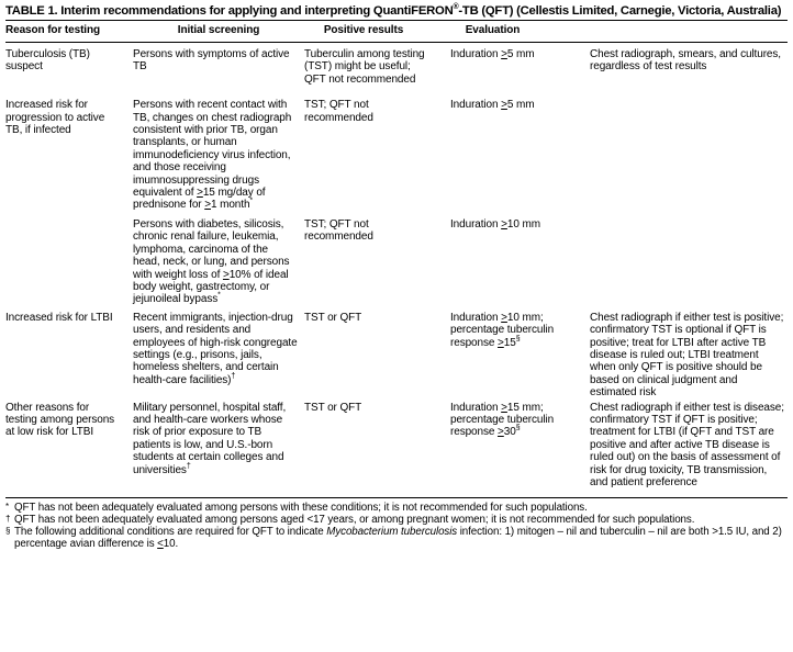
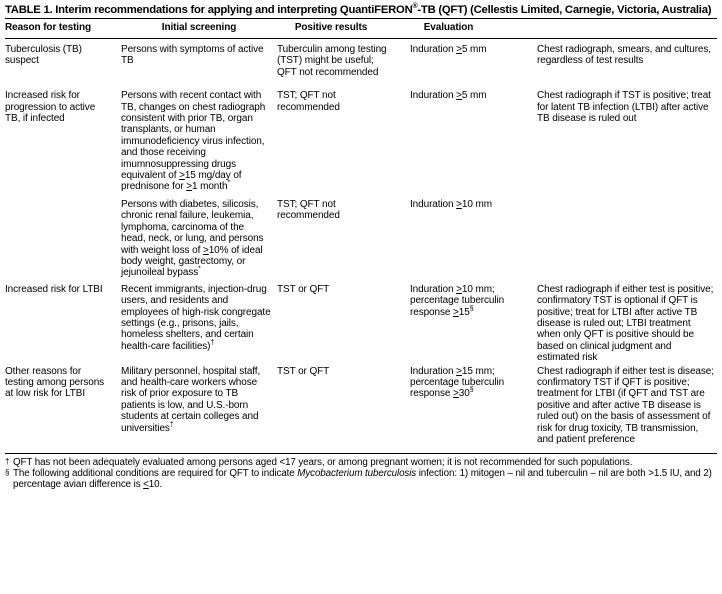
  TABLE 1. Interim recommendations for applying and interpreting QuantiFERON -TB (QFT) (Cellestis Limited, Carnegie, Victoria, Australia)
  Reason for testing
  Initial screening
  Positive results
  Evaluation
  Tuberculosis (TB) suspect
  Persons with symptoms of active TB
  Tuberculin among testing (TST) might be useful; QFT not recommended
  Induration >5 mm
  Chest radiograph, smears, and cultures, regardless of test results
  Increased risk for progression to active TB, if infected
  Persons with recent contact with TB, changes on chest radiograph consistent with prior TB, organ transplants, or human immunodeficiency virus infection, and those receiving imumnosuppressing drugs equivalent of >15 mg/day of prednisone for >1 month
  TST; QFT not recommended
  Induration >5 mm
+ Chest radiograph if TST is positive; treat for latent TB infection (LTBI) after active TB disease is ruled out
  Persons with diabetes, silicosis, chronic renal failure, leukemia, lymphoma, carcinoma of the head, neck, or lung, and persons with weight loss of >10% of ideal body weight, gastrectomy, or jejunoileal bypass
  TST; QFT not recommended
  Induration >10 mm
  Increased risk for LTBI
  Recent immigrants, injection-drug users, and residents and employees of high-risk congregate settings (e.g., prisons, jails, homeless shelters, and certain health-care facilities)
  TST or QFT
  Induration >10 mm; percentage tuberculin response >15
  Chest radiograph if either test is positive; confirmatory TST is optional if QFT is positive; treat for LTBI after active TB disease is ruled out; LTBI treatment when only QFT is positive should be based on clinical judgment and estimated risk
  Other reasons for testing among persons at low risk for LTBI
  Military personnel, hospital staff, and health-care workers whose risk of prior exposure to TB patients is low, and U.S.-born students at certain colleges and universities
  TST or QFT
  Induration >15 mm; percentage tuberculin response >30
  Chest radiograph if either test is disease; confirmatory TST if QFT is positive; treatment for LTBI (if QFT and TST are positive and after active TB disease is ruled out) on the basis of assessment of risk for drug toxicity, TB transmission, and patient preference
- *
- QFT has not been adequately evaluated among persons with these conditions; it is not recommended for such populations.
  †
  QFT has not been adequately evaluated among persons aged <17 years, or among pregnant women; it is not recommended for such populations.
  §
  The following additional conditions are required for QFT to indicate Mycobacterium tuberculosis infection: 1) mitogen – nil and tuberculin – nil are both >1.5 IU, and 2) percentage avian difference is <10.
